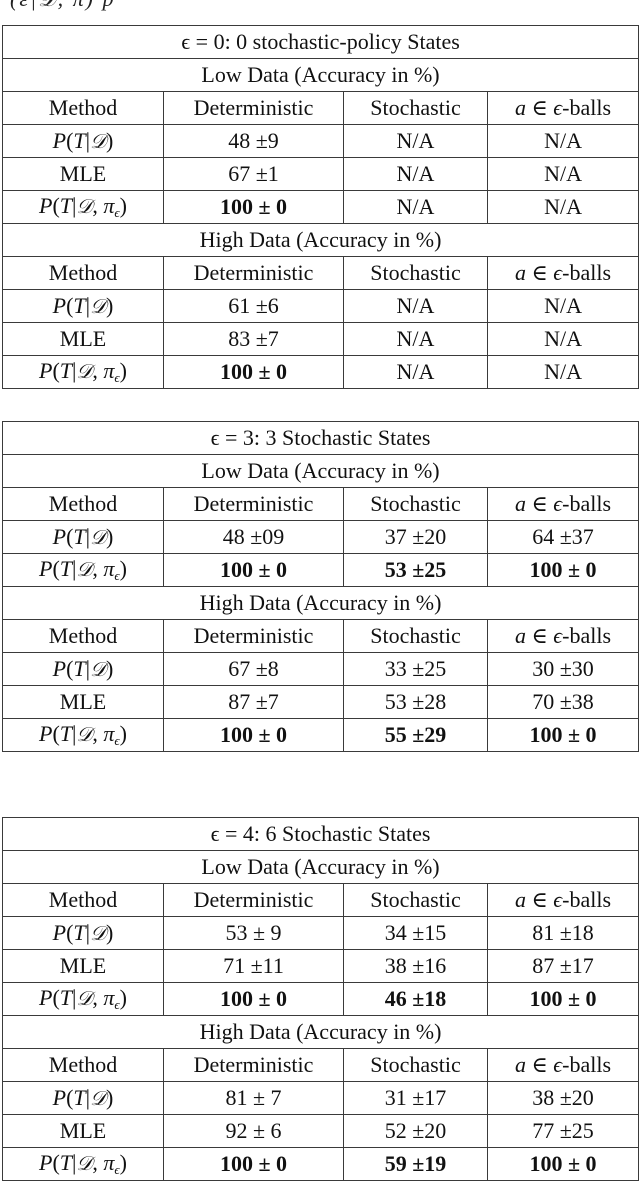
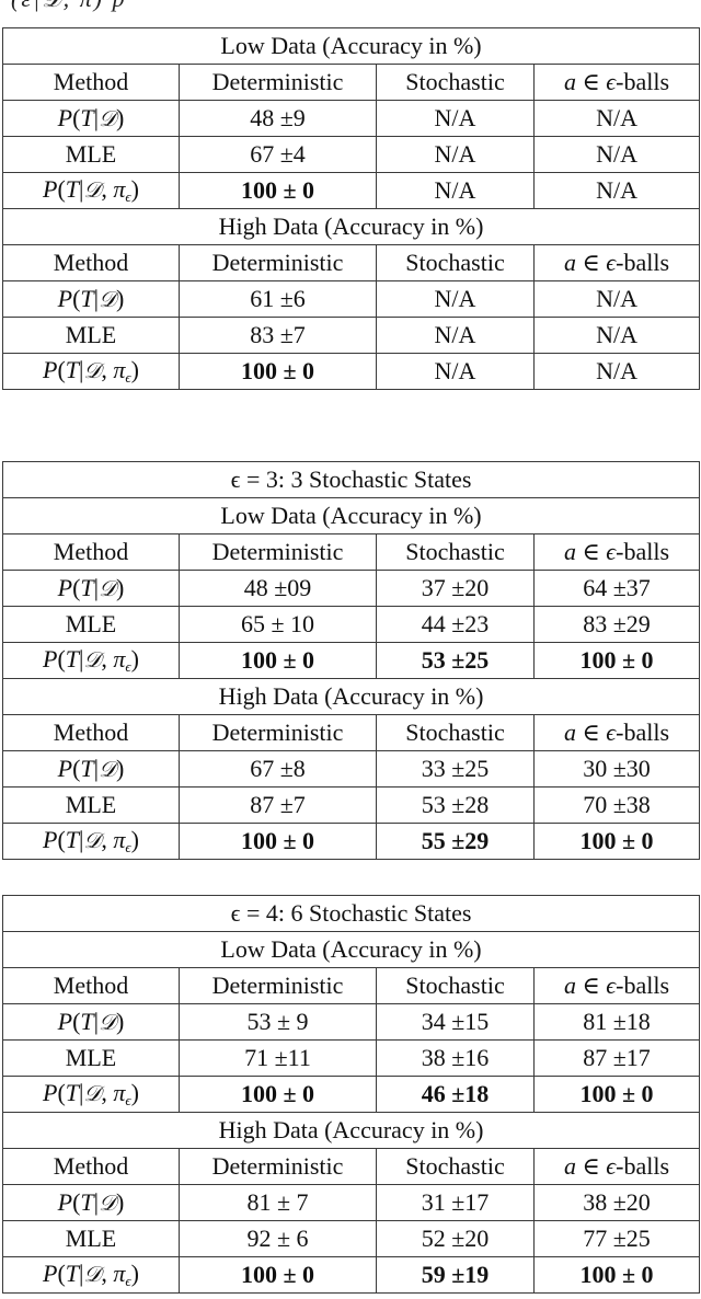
- ϵ = 0: 0 stochastic-policy States
  Low Data (Accuracy in %)
  Method	Deterministic	Stochastic	a ∈ ϵ-balls
  P(T|𝒟)	48 ±9	N/A	N/A
- MLE	67 ±1	N/A	N/A
+ MLE	67 ±4	N/A	N/A
  P(T|𝒟, πϵ)	100 ± 0	N/A	N/A
  High Data (Accuracy in %)
  Method	Deterministic	Stochastic	a ∈ ϵ-balls
  P(T|𝒟)	61 ±6	N/A	N/A
  MLE	83 ±7	N/A	N/A
  P(T|𝒟, πϵ)	100 ± 0	N/A	N/A
  ϵ = 3: 3 Stochastic States
  Low Data (Accuracy in %)
  Method	Deterministic	Stochastic	a ∈ ϵ-balls
  P(T|𝒟)	48 ±09	37 ±20	64 ±37
+ MLE	65 ± 10	44 ±23	83 ±29
  P(T|𝒟, πϵ)	100 ± 0	53 ±25	100 ± 0
  High Data (Accuracy in %)
  Method	Deterministic	Stochastic	a ∈ ϵ-balls
  P(T|𝒟)	67 ±8	33 ±25	30 ±30
  MLE	87 ±7	53 ±28	70 ±38
  P(T|𝒟, πϵ)	100 ± 0	55 ±29	100 ± 0
  ϵ = 4: 6 Stochastic States
  Low Data (Accuracy in %)
  Method	Deterministic	Stochastic	a ∈ ϵ-balls
  P(T|𝒟)	53 ± 9	34 ±15	81 ±18
  MLE	71 ±11	38 ±16	87 ±17
  P(T|𝒟, πϵ)	100 ± 0	46 ±18	100 ± 0
  High Data (Accuracy in %)
  Method	Deterministic	Stochastic	a ∈ ϵ-balls
  P(T|𝒟)	81 ± 7	31 ±17	38 ±20
  MLE	92 ± 6	52 ±20	77 ±25
  P(T|𝒟, πϵ)	100 ± 0	59 ±19	100 ± 0
